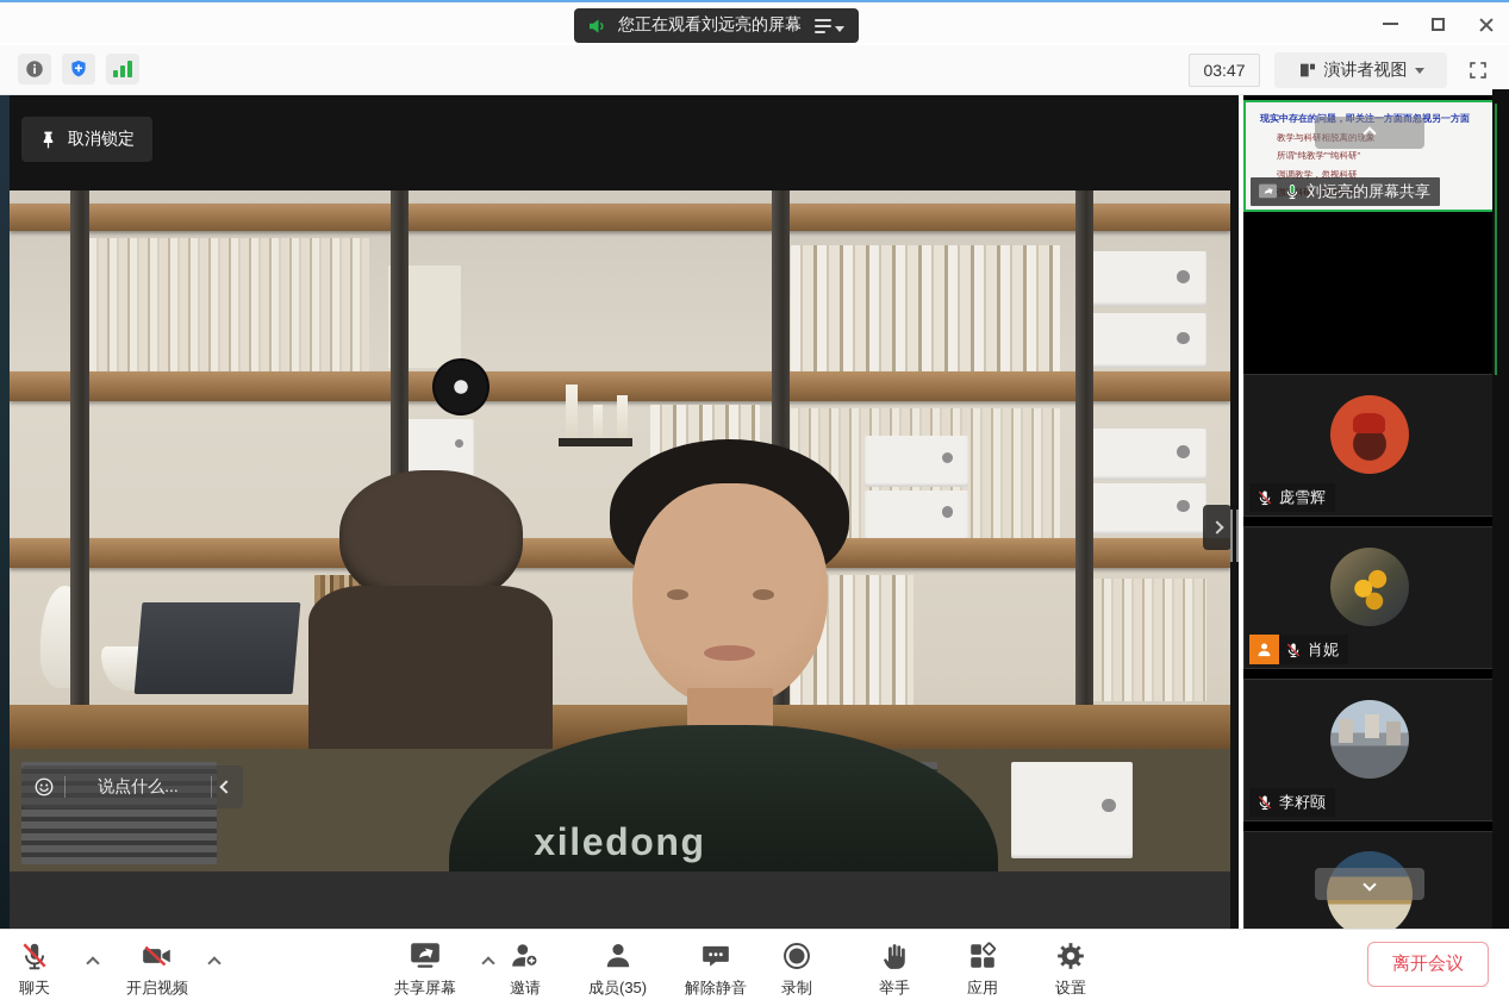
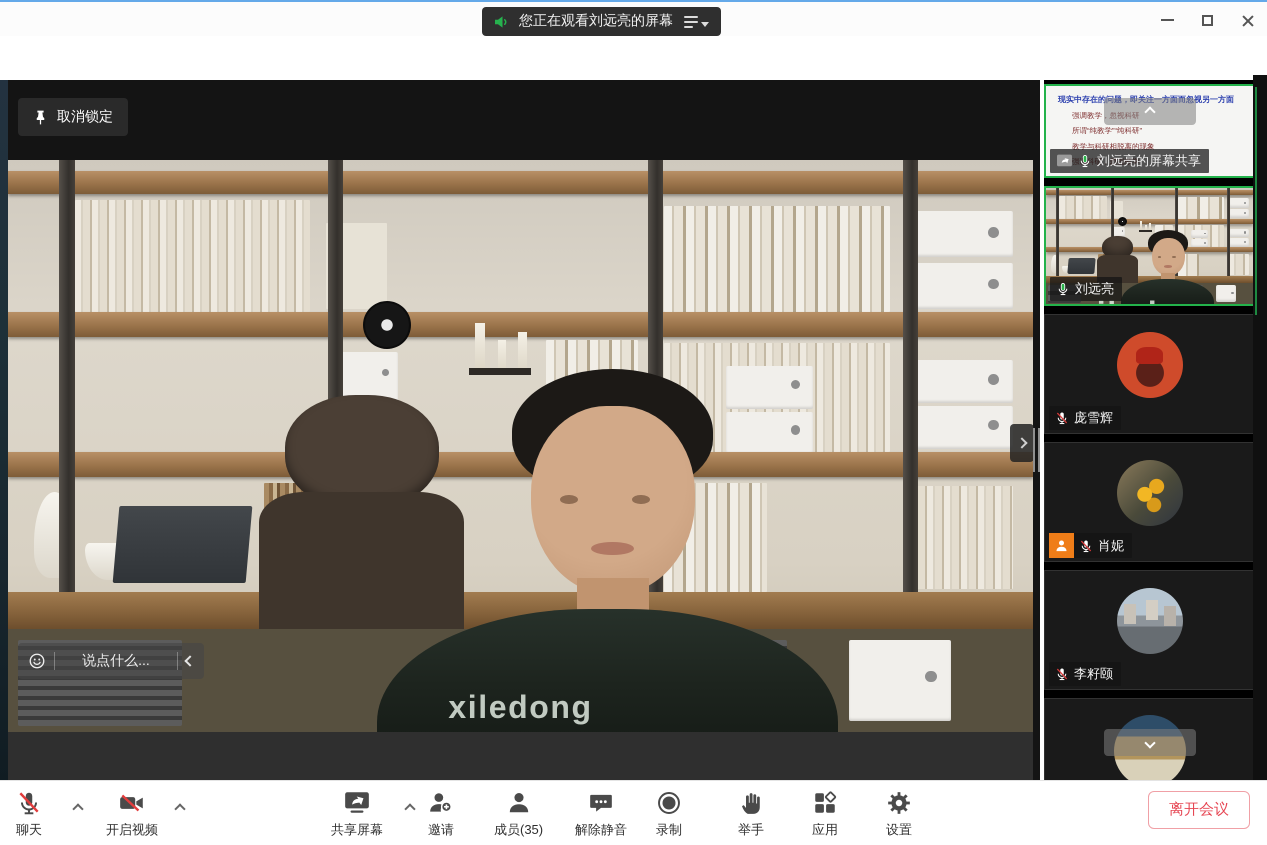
  您正在观看刘远亮的屏幕
- 03:47
- 演讲者视图
  xiledong
  取消锁定
  说点什么...
  现实中存在的问题，即关注一方面而忽视另一方面
- 教学与科研相脱离的现象
+ 强调教学，忽视科研
  所谓“纯教学”“纯科研”
- 强调教学，忽视科研
+ 教学与科研相脱离的现象
  强科研，忽视教学
  刘远亮的屏幕共享
+ 刘远亮
  庞雪辉
  肖妮
  李籽颐
  聊天
  开启视频
  共享屏幕
  邀请
  成员(35)
  解除静音
  录制
  举手
  应用
  设置
  离开会议
